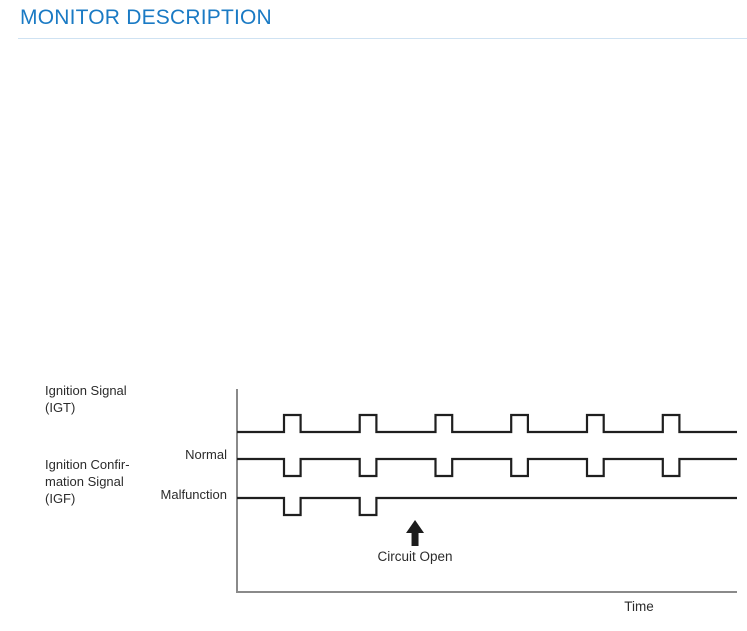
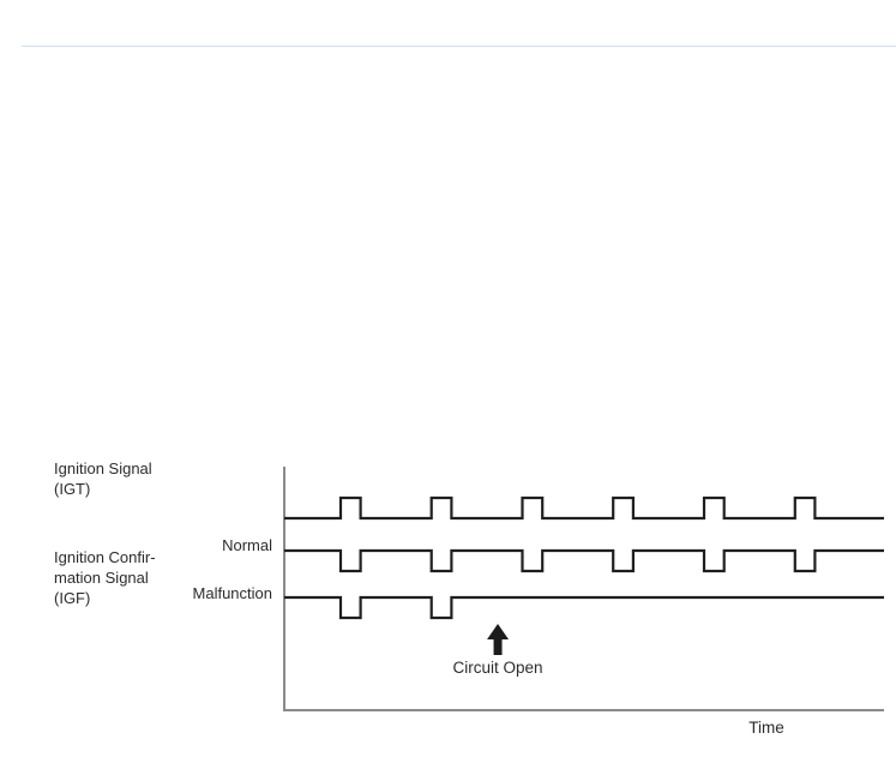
- MONITOR DESCRIPTION
  Ignition Signal
  (IGT)
  Ignition Confir-
  mation Signal
  (IGF)
  Normal
  Malfunction
  Circuit Open
  Time
